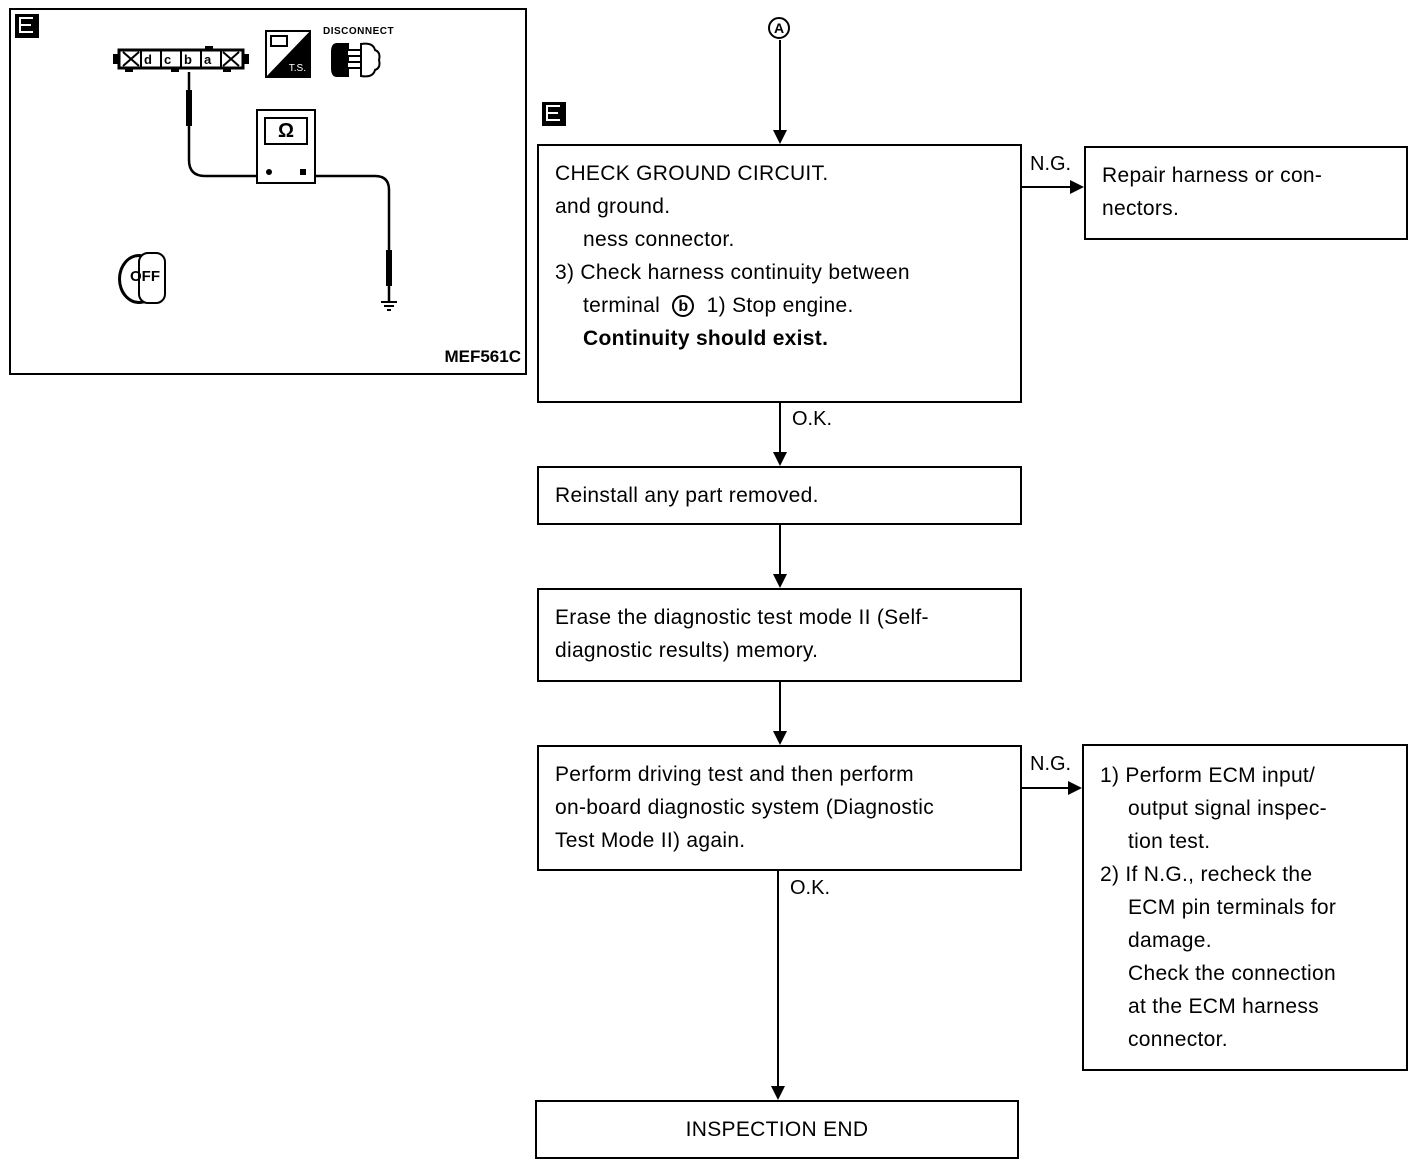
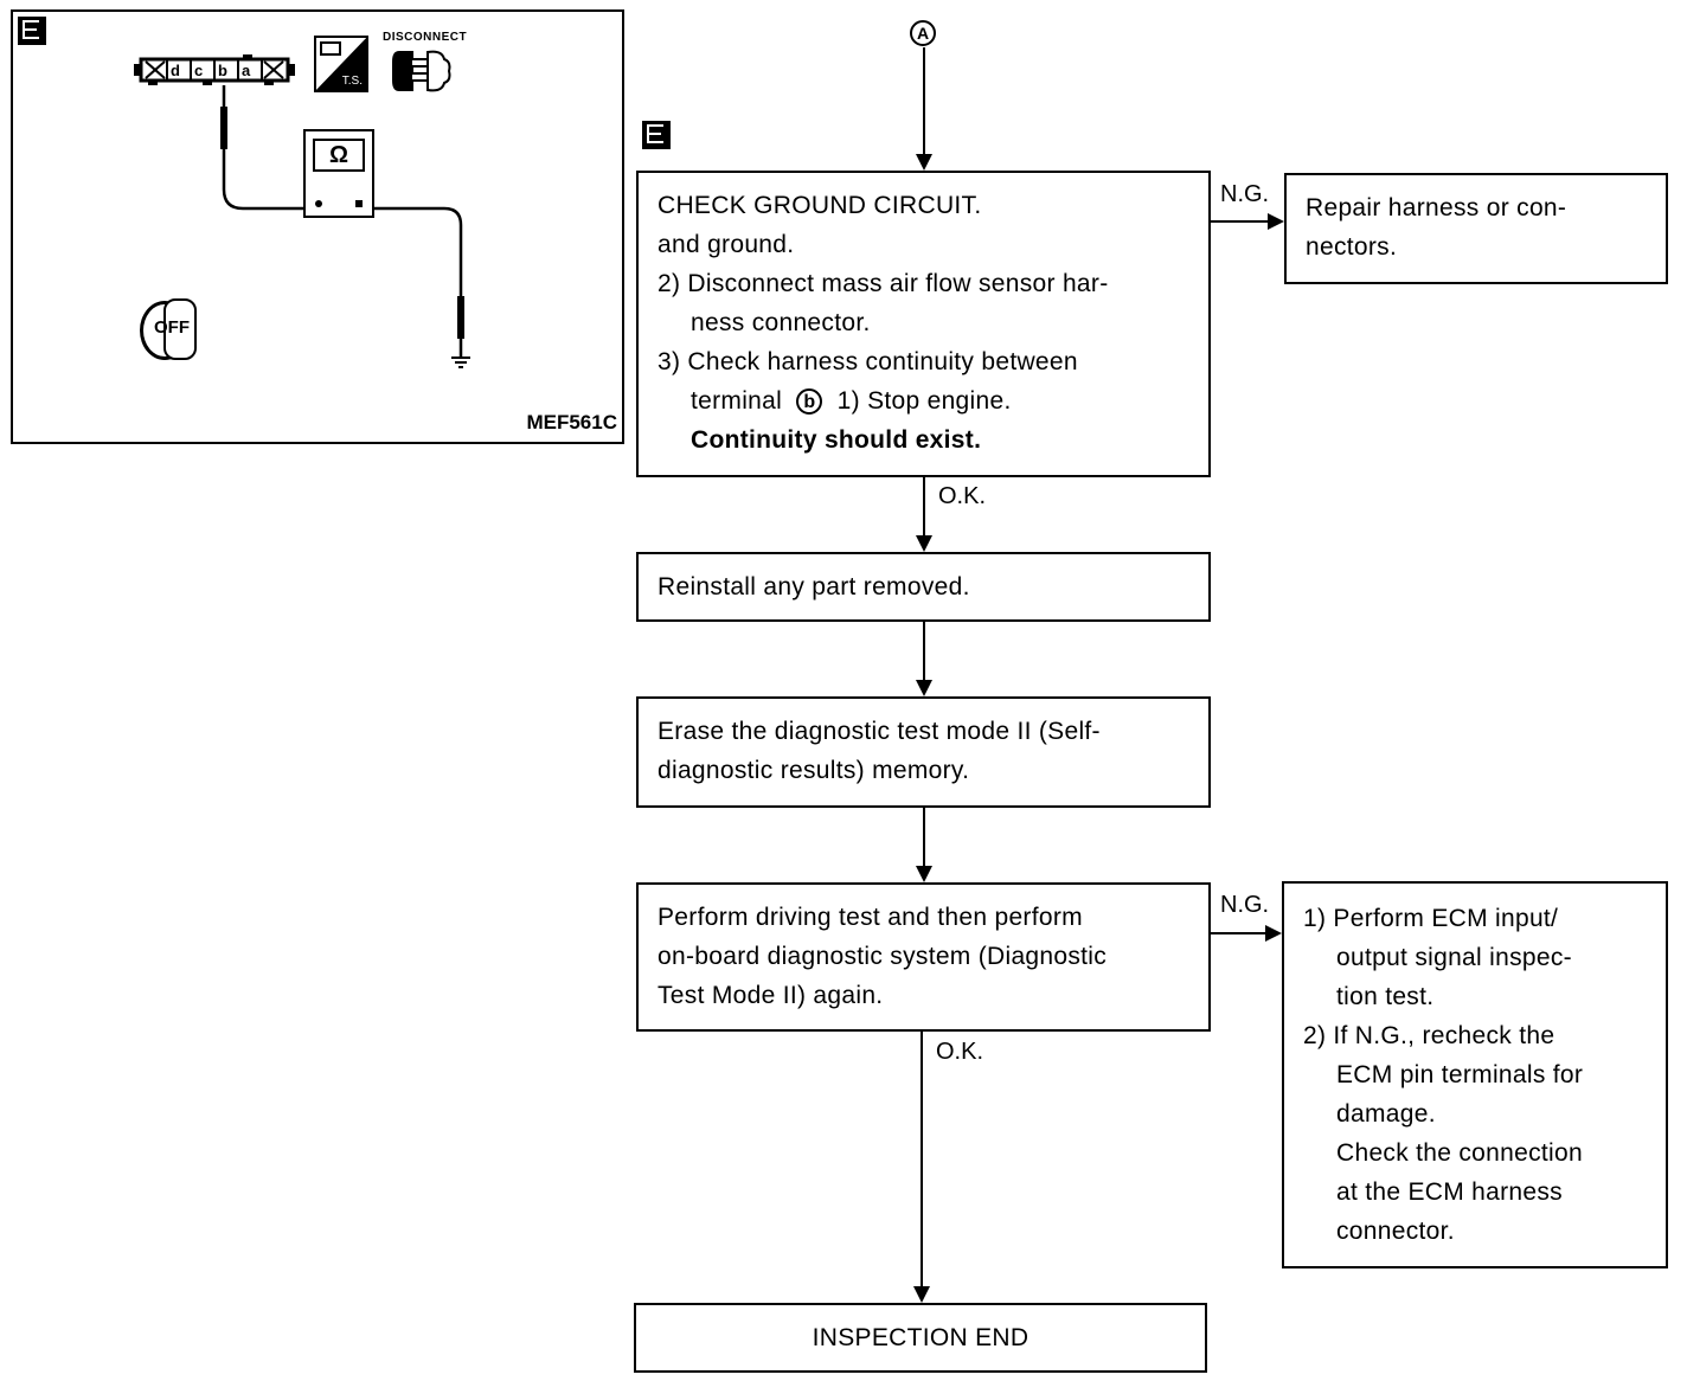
  d
  c
  b
  a
  Ω
  T.S.
  DISCONNECT
  OFF
  MEF561C
  A
  CHECK GROUND CIRCUIT.
  and ground.
+ 2) Disconnect mass air flow sensor har-
  ness connector.
  3) Check harness continuity between
  terminal b 1) Stop engine.
  Continuity should exist.
  N.G.
  Repair harness or con-
  nectors.
  O.K.
  Reinstall any part removed.
  Erase the diagnostic test mode II (Self-
  diagnostic results) memory.
  Perform driving test and then perform
  on-board diagnostic system (Diagnostic
  Test Mode II) again.
  N.G.
  1) Perform ECM input/
  output signal inspec-
  tion test.
  2) If N.G., recheck the
  ECM pin terminals for
  damage.
  Check the connection
  at the ECM harness
  connector.
  O.K.
  INSPECTION END
